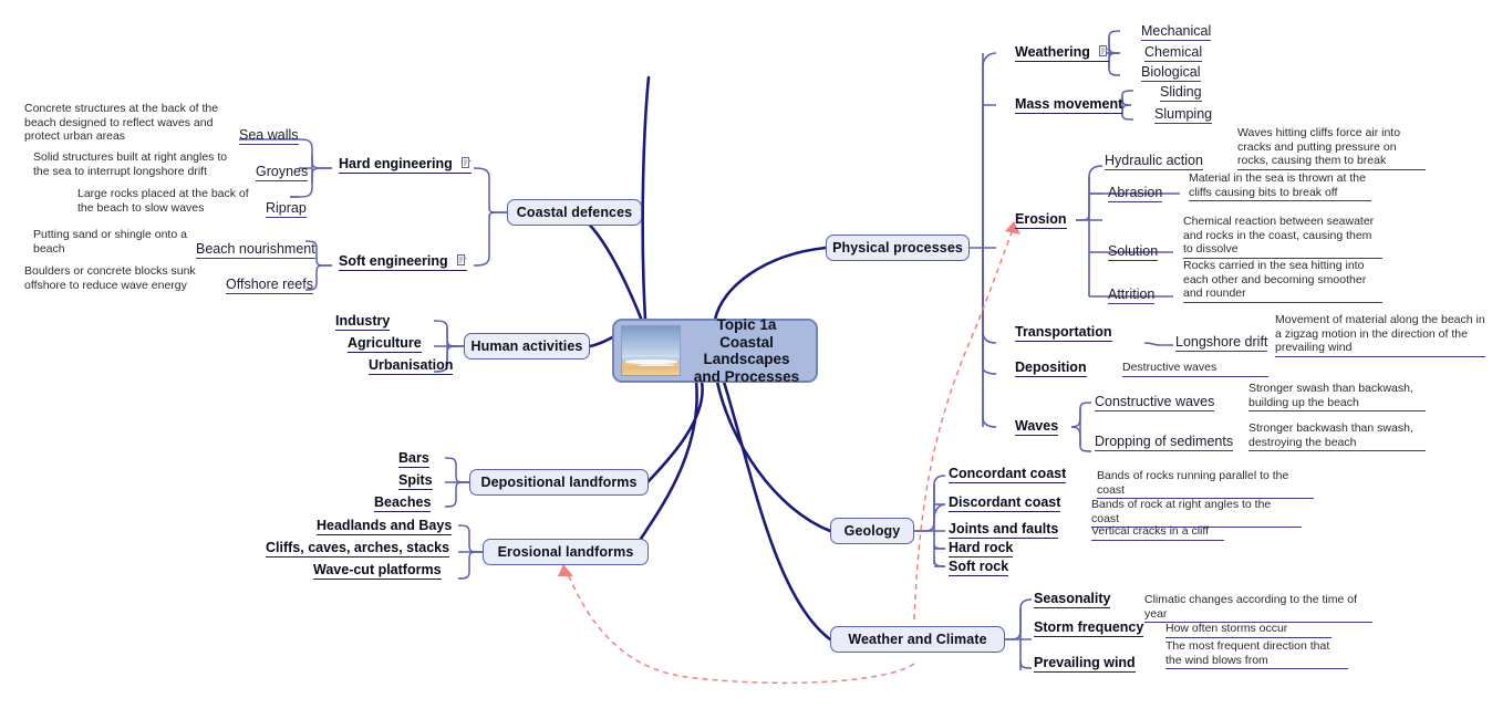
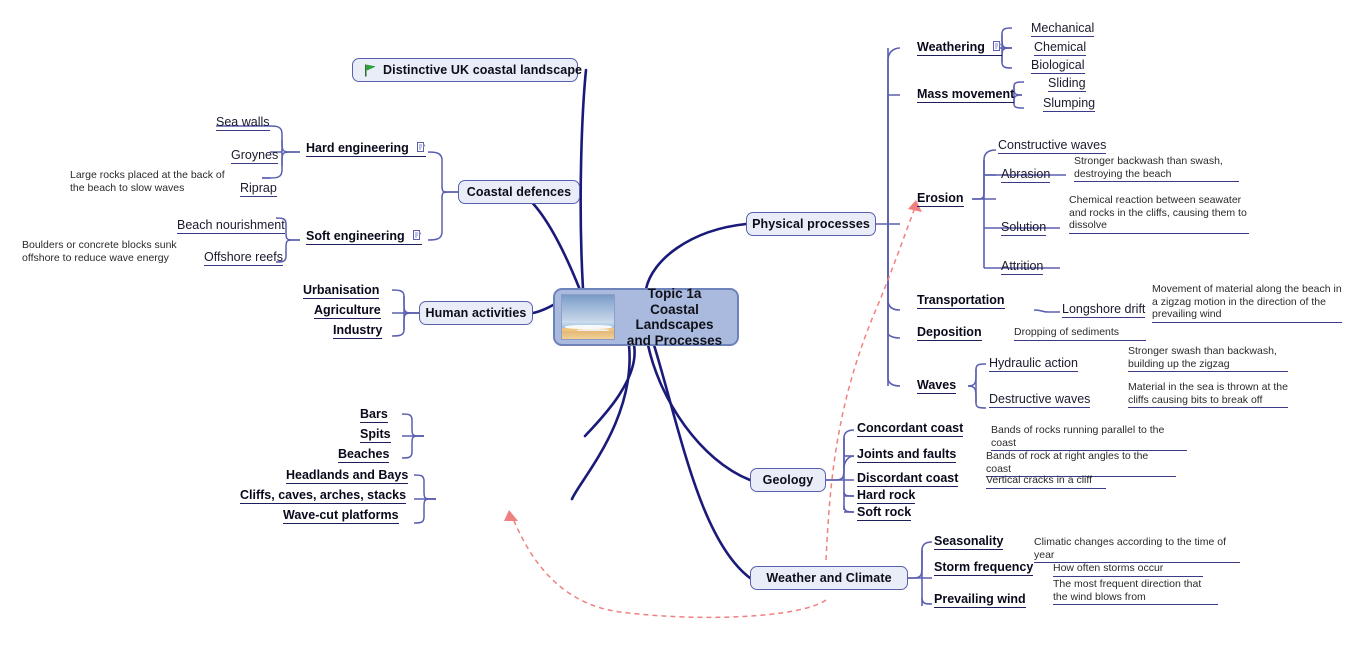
  Topic 1a
  Coastal Landscapes
  and Processes
+ Distinctive UK coastal landscape
  Coastal defences
  Human activities
- Depositional landforms
- Erosional landforms
  Physical processes
  Geology
  Weather and Climate
  Hard engineering
  Soft engineering
  Sea walls
- Concrete structures at the back of the beach designed to reflect waves and protect urban areas
  Groynes
- Solid structures built at right angles to the sea to interrupt longshore drift
  Riprap
  Large rocks placed at the back of the beach to slow waves
  Beach nourishment
- Putting sand or shingle onto a beach
  Offshore reefs
  Boulders or concrete blocks sunk offshore to reduce wave energy
- Industry
+ Urbanisation
  Agriculture
- Urbanisation
+ Industry
  Bars
  Spits
  Beaches
  Headlands and Bays
  Cliffs, caves, arches, stacks
  Wave-cut platforms
  Weathering
  Mechanical
  Chemical
  Biological
  Mass movement
  Sliding
  Slumping
  Erosion
- Hydraulic action
+ Constructive waves
- Waves hitting cliffs force air into cracks and putting pressure on rocks, causing them to break
  Abrasion
- Material in the sea is thrown at the cliffs causing bits to break off
+ Stronger backwash than swash, destroying the beach
  Solution
- Chemical reaction between seawater and rocks in the coast, causing them to dissolve
+ Chemical reaction between seawater and rocks in the cliffs, causing them to dissolve
  Attrition
- Rocks carried in the sea hitting into each other and becoming smoother and rounder
  Transportation
  Longshore drift
  Movement of material along the beach in a zigzag motion in the direction of the prevailing wind
  Deposition
- Destructive waves
+ Dropping of sediments
  Waves
- Constructive waves
+ Hydraulic action
- Stronger swash than backwash, building up the beach
+ Stronger swash than backwash, building up the zigzag
- Dropping of sediments
+ Destructive waves
- Stronger backwash than swash, destroying the beach
+ Material in the sea is thrown at the cliffs causing bits to break off
  Concordant coast
  Bands of rocks running parallel to the coast
- Discordant coast
+ Joints and faults
  Bands of rock at right angles to the coast
- Joints and faults
+ Discordant coast
  Vertical cracks in a cliff
  Hard rock
  Soft rock
  Seasonality
  Climatic changes according to the time of year
  Storm frequency
  How often storms occur
  Prevailing wind
  The most frequent direction that the wind blows from
